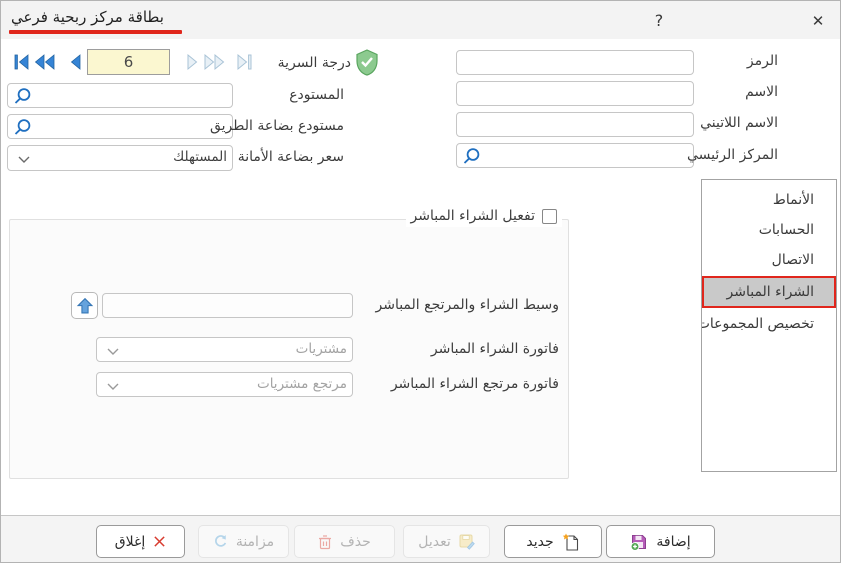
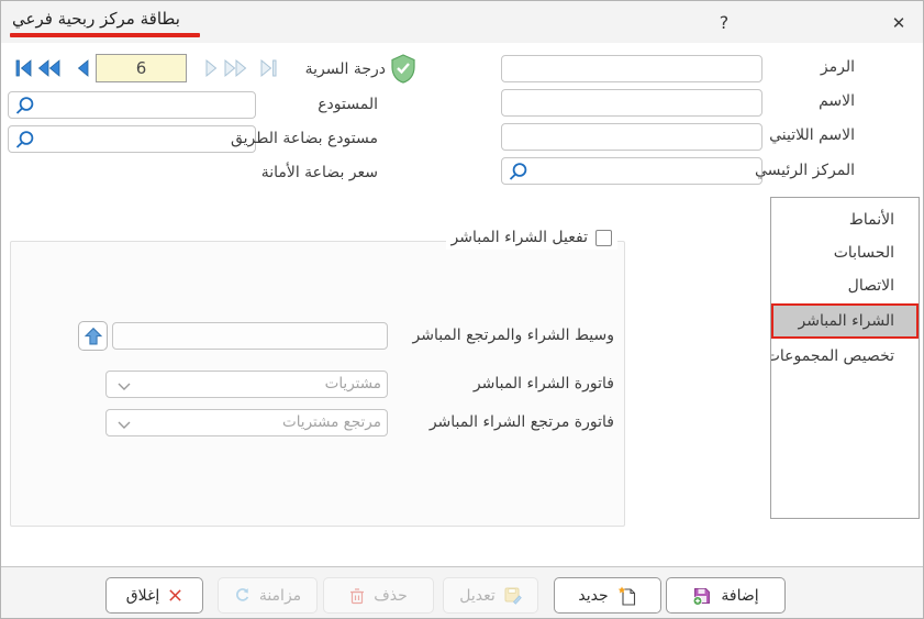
  بطاقة مركز ربحية فرعي
  ?
  ✕
  درجة السرية
  الرمز
  الاسم
  الاسم اللاتيني
  المركز الرئيسي
  المستودع
  مستودع بضاعة الطريق
- المستهلك
  سعر بضاعة الأمانة
  الأنماط
  الحسابات
  الاتصال
  الشراء المباشر
  تخصيص المجموعات
  تفعيل الشراء المباشر
  وسيط الشراء والمرتجع المباشر
  مشتريات
  فاتورة الشراء المباشر
  مرتجع مشتريات
  فاتورة مرتجع الشراء المباشر
  إغلاق
  مزامنة
  حذف
  تعديل
  جديد
  إضافة
